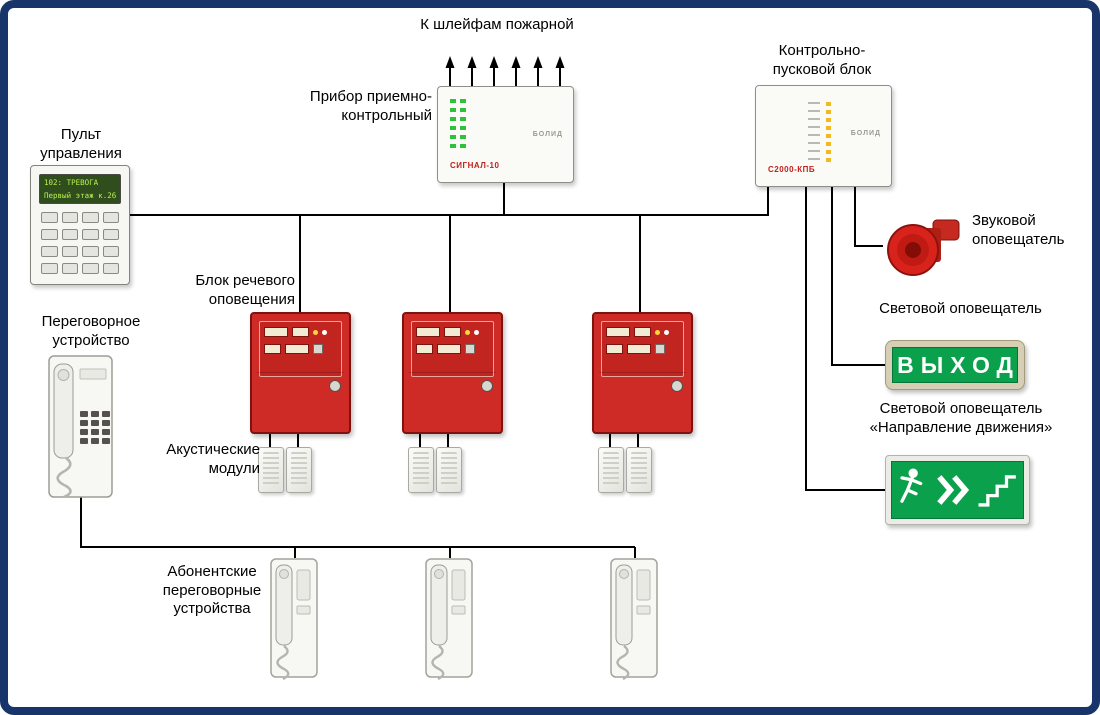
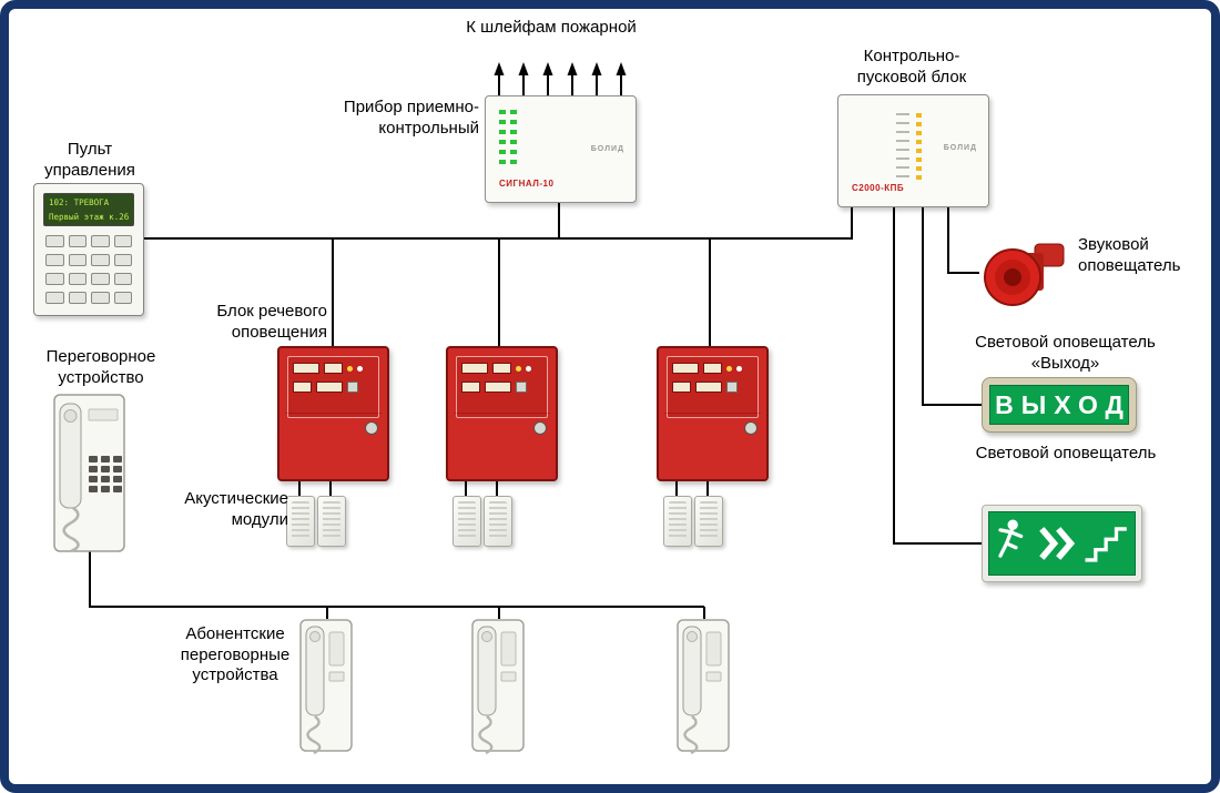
  К шлейфам пожарной
  Прибор приемно-
  контрольный
  Контрольно-
  пусковой блок
  Пульт
  управления
  Блок речевого
  оповещения
  Акустические
  модули
  Переговорное
  устройство
  Абонентские
  переговорные
  устройства
  Звуковой
  оповещатель
  Световой оповещатель
+ «Выход»
  Световой оповещатель
- «Направление движения»
  СИГНАЛ-10
  С2000-КПБ
  102: ТРЕВОГА
  Первый этаж к.26
  ВЫХОД
